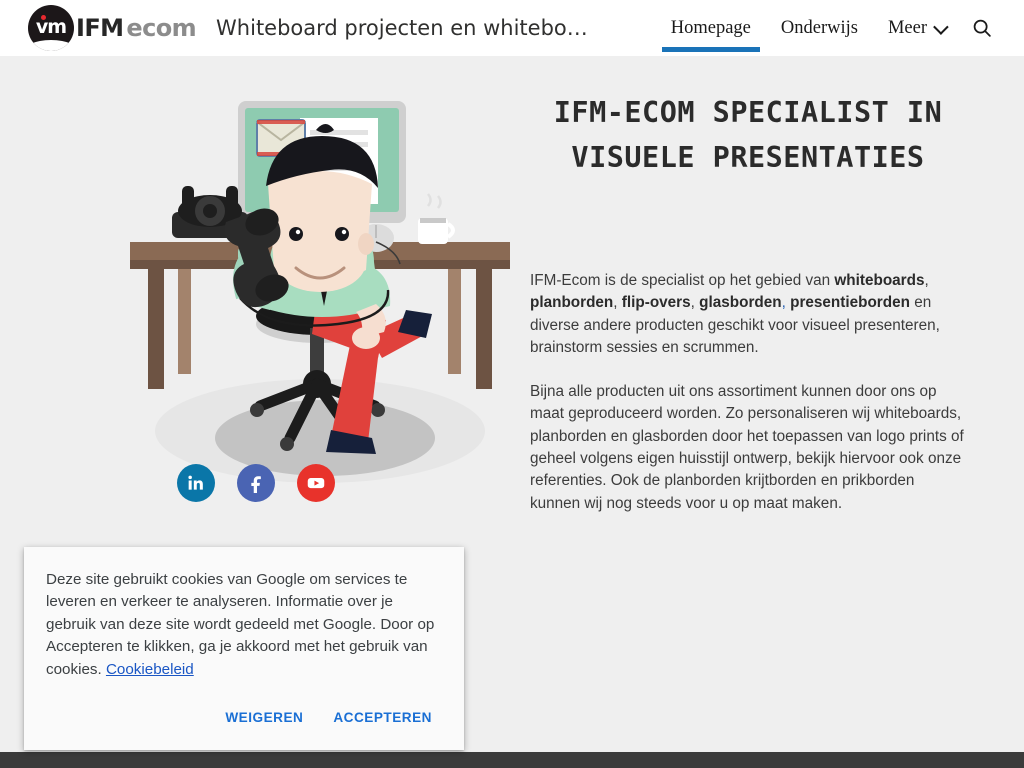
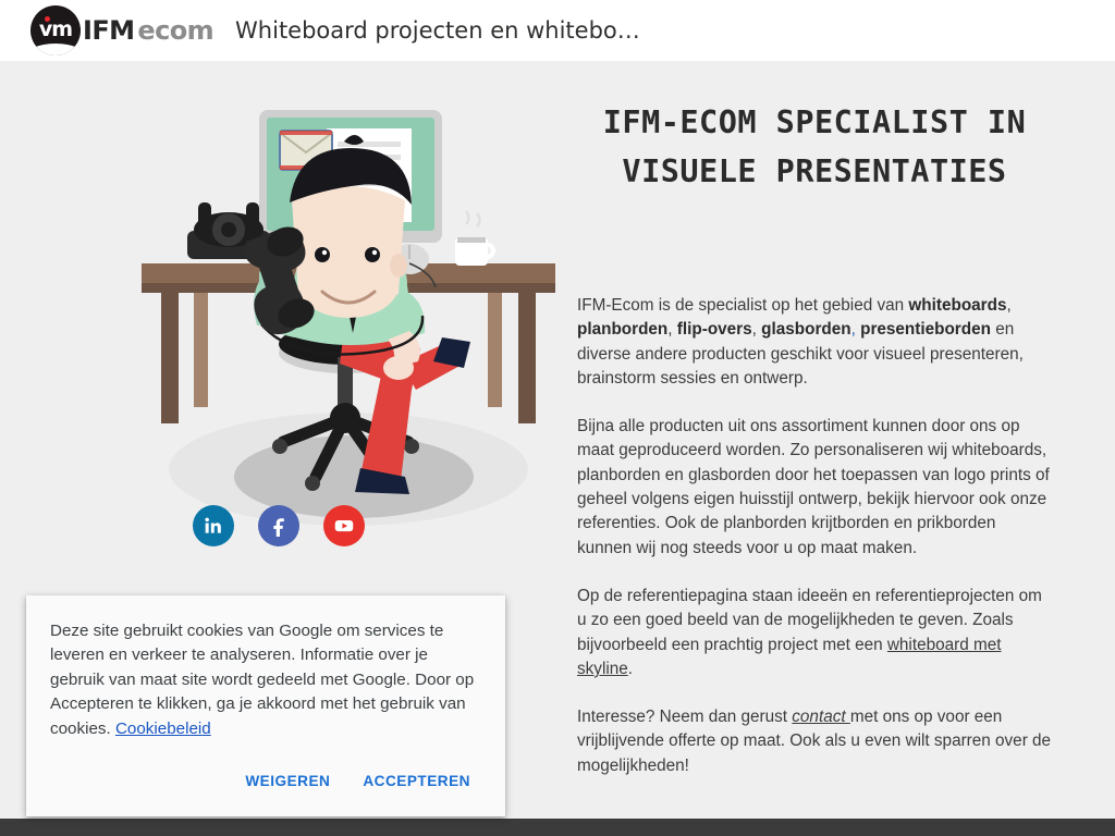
  vm
  IFMecom
  Whiteboard projecten en whitebo…
- Homepage
- Onderwijs
- Meer
  IFM-ECOM SPECIALIST IN
  VISUELE PRESENTATIES
- IFM-Ecom is de specialist op het gebied van whiteboards, planborden, flip-overs, glasborden, presentieborden en diverse andere producten geschikt voor visueel presenteren, brainstorm sessies en scrummen.
+ IFM-Ecom is de specialist op het gebied van whiteboards, planborden, flip-overs, glasborden, presentieborden en diverse andere producten geschikt voor visueel presenteren, brainstorm sessies en ontwerp.
  Bijna alle producten uit ons assortiment kunnen door ons op maat geproduceerd worden. Zo personaliseren wij whiteboards, planborden en glasborden door het toepassen van logo prints of geheel volgens eigen huisstijl ontwerp, bekijk hiervoor ook onze referenties. Ook de planborden krijtborden en prikborden kunnen wij nog steeds voor u op maat maken.
+ Op de referentiepagina staan ideeën en referentieprojecten om u zo een goed beeld van de mogelijkheden te geven. Zoals bijvoorbeeld een prachtig project met een whiteboard met skyline.
+ Interesse? Neem dan gerust contact met ons op voor een vrijblijvende offerte op maat. Ook als u even wilt sparren over de mogelijkheden!
- Deze site gebruikt cookies van Google om services te leveren en verkeer te analyseren. Informatie over je gebruik van deze site wordt gedeeld met Google. Door op Accepteren te klikken, ga je akkoord met het gebruik van cookies. Cookiebeleid
+ Deze site gebruikt cookies van Google om services te leveren en verkeer te analyseren. Informatie over je gebruik van maat site wordt gedeeld met Google. Door op Accepteren te klikken, ga je akkoord met het gebruik van cookies. Cookiebeleid
  WEIGEREN
  ACCEPTEREN
